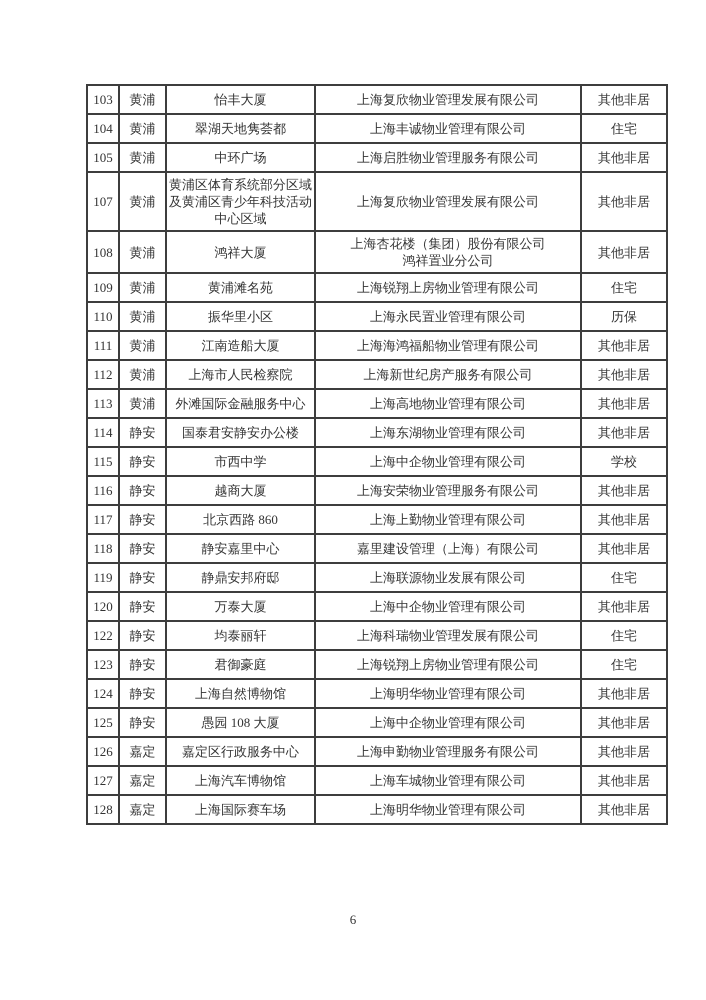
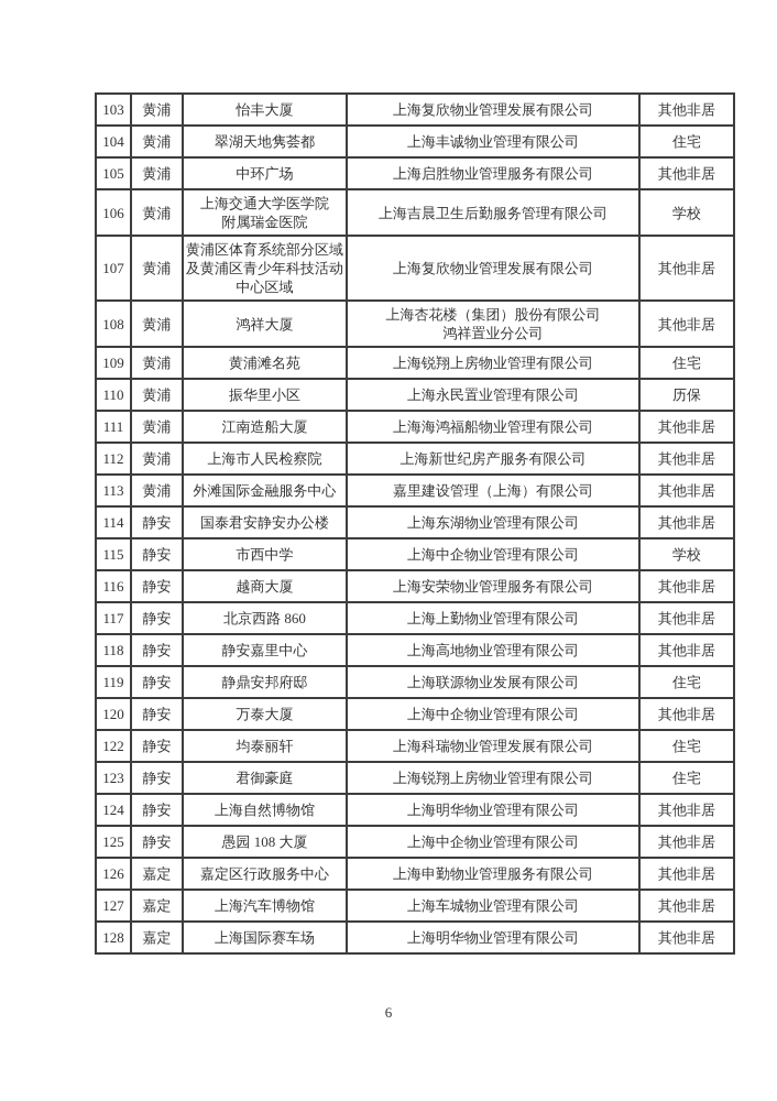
  103	黄浦	怡丰大厦	上海复欣物业管理发展有限公司	其他非居
  104	黄浦	翠湖天地隽荟都	上海丰诚物业管理有限公司	住宅
  105	黄浦	中环广场	上海启胜物业管理服务有限公司	其他非居
+ 106	黄浦	上海交通大学医学院附属瑞金医院	上海吉晨卫生后勤服务管理有限公司	学校
  107	黄浦	黄浦区体育系统部分区域及黄浦区青少年科技活动中心区域	上海复欣物业管理发展有限公司	其他非居
  108	黄浦	鸿祥大厦	上海杏花楼（集团）股份有限公司鸿祥置业分公司	其他非居
  109	黄浦	黄浦滩名苑	上海锐翔上房物业管理有限公司	住宅
  110	黄浦	振华里小区	上海永民置业管理有限公司	历保
  111	黄浦	江南造船大厦	上海海鸿福船物业管理有限公司	其他非居
  112	黄浦	上海市人民检察院	上海新世纪房产服务有限公司	其他非居
- 113	黄浦	外滩国际金融服务中心	上海高地物业管理有限公司	其他非居
+ 113	黄浦	外滩国际金融服务中心	嘉里建设管理（上海）有限公司	其他非居
  114	静安	国泰君安静安办公楼	上海东湖物业管理有限公司	其他非居
  115	静安	市西中学	上海中企物业管理有限公司	学校
  116	静安	越商大厦	上海安荣物业管理服务有限公司	其他非居
  117	静安	北京西路 860	上海上勤物业管理有限公司	其他非居
- 118	静安	静安嘉里中心	嘉里建设管理（上海）有限公司	其他非居
+ 118	静安	静安嘉里中心	上海高地物业管理有限公司	其他非居
  119	静安	静鼎安邦府邸	上海联源物业发展有限公司	住宅
  120	静安	万泰大厦	上海中企物业管理有限公司	其他非居
  122	静安	均泰丽轩	上海科瑞物业管理发展有限公司	住宅
  123	静安	君御豪庭	上海锐翔上房物业管理有限公司	住宅
  124	静安	上海自然博物馆	上海明华物业管理有限公司	其他非居
  125	静安	愚园 108 大厦	上海中企物业管理有限公司	其他非居
  126	嘉定	嘉定区行政服务中心	上海申勤物业管理服务有限公司	其他非居
  127	嘉定	上海汽车博物馆	上海车城物业管理有限公司	其他非居
  128	嘉定	上海国际赛车场	上海明华物业管理有限公司	其他非居
  6
